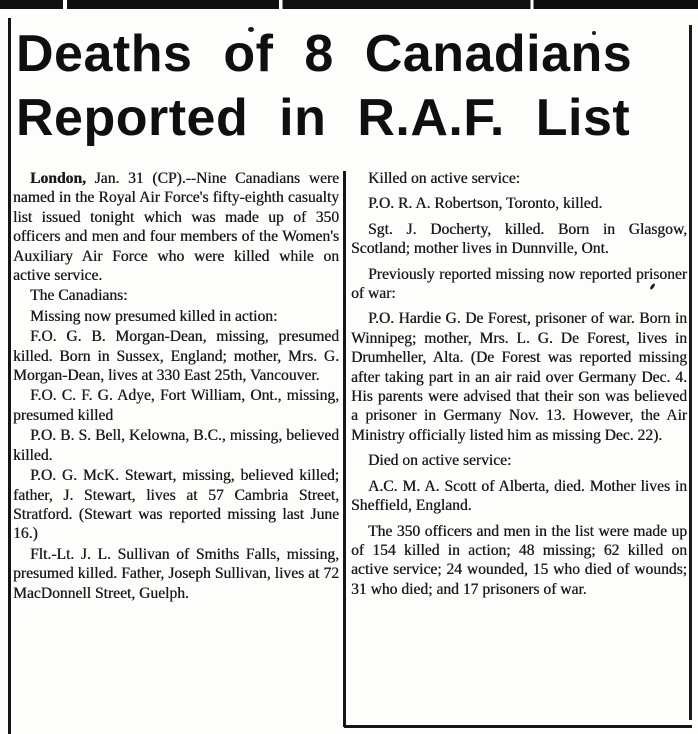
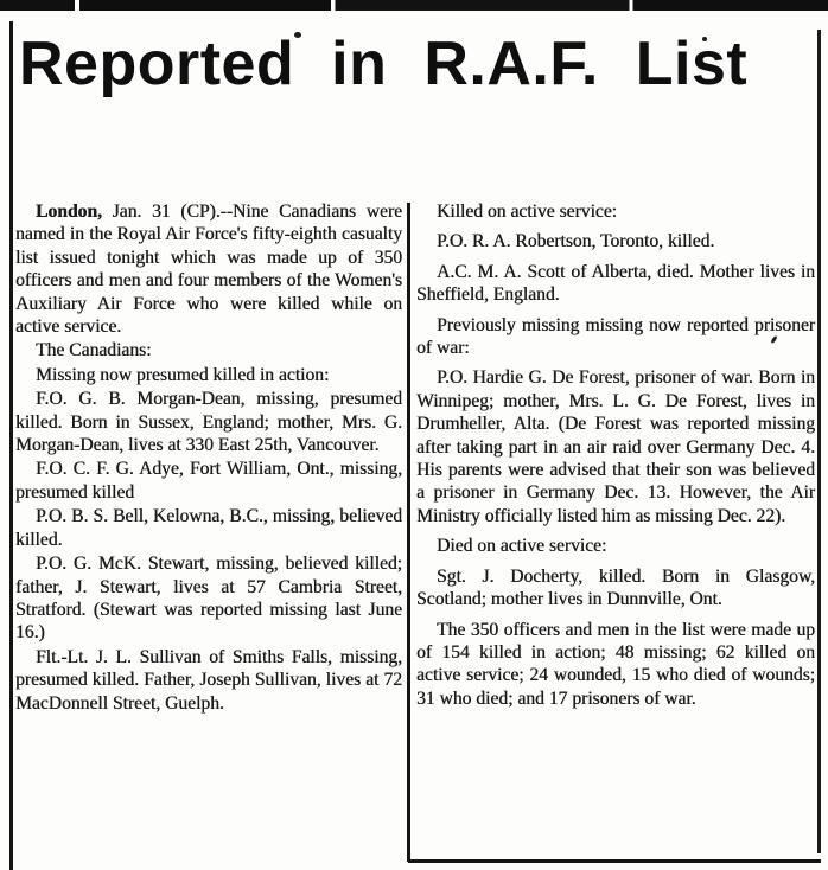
- Deaths of 8 Canadians
  Reported in R.A.F. List
  London, Jan. 31 (CP).--Nine Canadians were named in the Royal Air Force's fifty-eighth casualty list issued tonight which was made up of 350 officers and men and four members of the Women's Auxiliary Air Force who were killed while on active service.
  The Canadians:
  Missing now presumed killed in action:
  F.O. G. B. Morgan-Dean, missing, presumed killed. Born in Sussex, England; mother, Mrs. G. Morgan-Dean, lives at 330 East 25th, Vancouver.
  F.O. C. F. G. Adye, Fort William, Ont., missing, presumed killed
  P.O. B. S. Bell, Kelowna, B.C., missing, believed killed.
  P.O. G. McK. Stewart, missing, believed killed; father, J. Stewart, lives at 57 Cambria Street, Stratford. (Stewart was reported missing last June 16.)
  Flt.-Lt. J. L. Sullivan of Smiths Falls, missing, presumed killed. Father, Joseph Sullivan, lives at 72 MacDonnell Street, Guelph.
  Killed on active service:
  P.O. R. A. Robertson, Toronto, killed.
- Sgt. J. Docherty, killed. Born in Glasgow, Scotland; mother lives in Dunnville, Ont.
+ A.C. M. A. Scott of Alberta, died. Mother lives in Sheffield, England.
- Previously reported missing now reported prisoner of war:
+ Previously missing missing now reported prisoner of war:
- P.O. Hardie G. De Forest, prisoner of war. Born in Winnipeg; mother, Mrs. L. G. De Forest, lives in Drumheller, Alta. (De Forest was reported missing after taking part in an air raid over Germany Dec. 4. His parents were advised that their son was believed a prisoner in Germany Nov. 13. However, the Air Ministry officially listed him as missing Dec. 22).
+ P.O. Hardie G. De Forest, prisoner of war. Born in Winnipeg; mother, Mrs. L. G. De Forest, lives in Drumheller, Alta. (De Forest was reported missing after taking part in an air raid over Germany Dec. 4. His parents were advised that their son was believed a prisoner in Germany Dec. 13. However, the Air Ministry officially listed him as missing Dec. 22).
  Died on active service:
- A.C. M. A. Scott of Alberta, died. Mother lives in Sheffield, England.
+ Sgt. J. Docherty, killed. Born in Glasgow, Scotland; mother lives in Dunnville, Ont.
  The 350 officers and men in the list were made up of 154 killed in action; 48 missing; 62 killed on active service; 24 wounded, 15 who died of wounds; 31 who died; and 17 prisoners of war.
